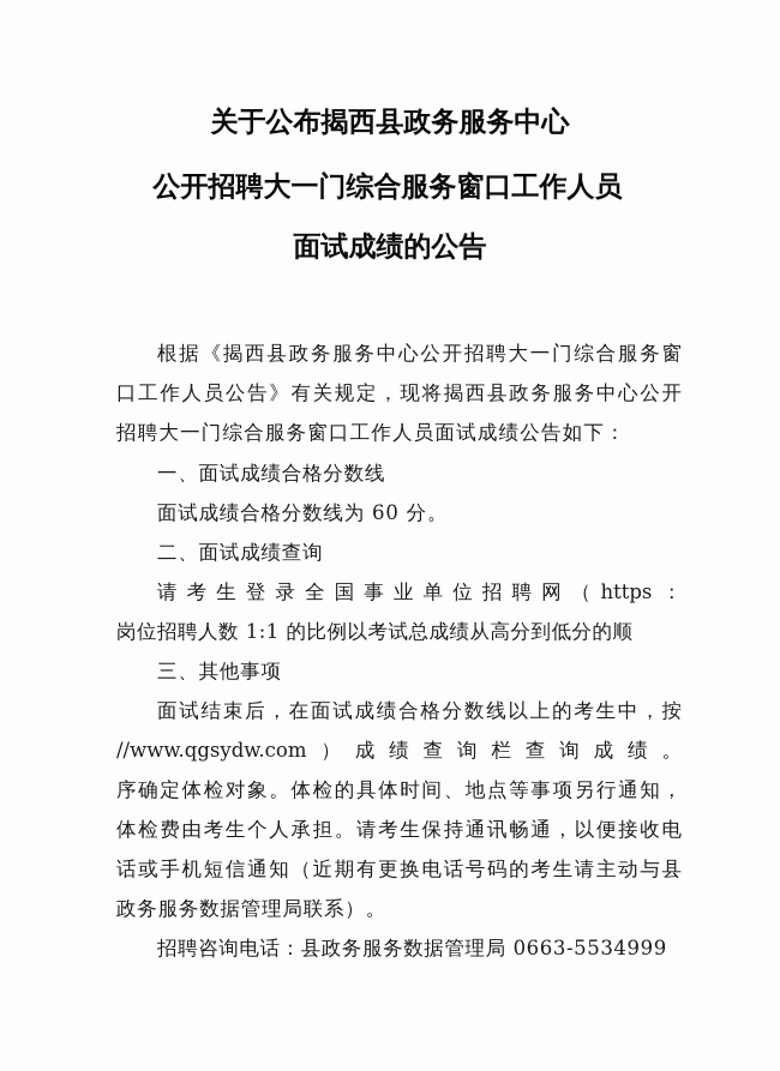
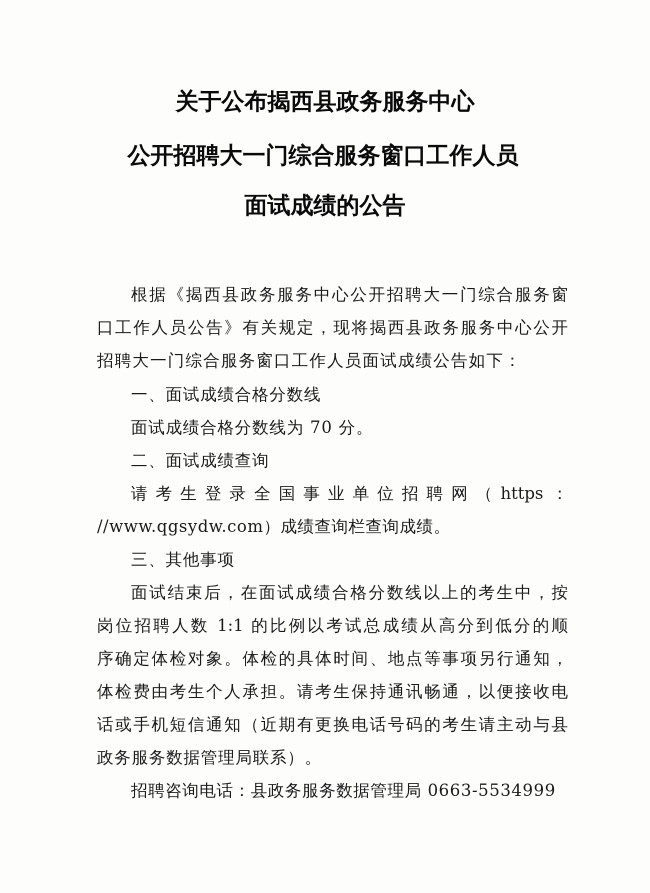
  关于公布揭西县政务服务中心
  公开招聘大一门综合服务窗口工作人员
  面试成绩的公告
  根据《揭西县政务服务中心公开招聘大一门综合服务窗
  口工作人员公告》有关规定，现将揭西县政务服务中心公开
  招聘大一门综合服务窗口工作人员面试成绩公告如下：
  一、面试成绩合格分数线
- 面试成绩合格分数线为 60 分。
+ 面试成绩合格分数线为 70 分。
  二、面试成绩查询
  请考生登录全国事业单位招聘网（https：
- 岗位招聘人数 1:1 的比例以考试总成绩从高分到低分的顺
+ //www.qgsydw.com）成绩查询栏查询成绩。
  三、其他事项
  面试结束后，在面试成绩合格分数线以上的考生中，按
- //www.qgsydw.com）成绩查询栏查询成绩。
+ 岗位招聘人数 1:1 的比例以考试总成绩从高分到低分的顺
  序确定体检对象。体检的具体时间、地点等事项另行通知，
  体检费由考生个人承担。请考生保持通讯畅通，以便接收电
  话或手机短信通知（近期有更换电话号码的考生请主动与县
  政务服务数据管理局联系）。
  招聘咨询电话：县政务服务数据管理局 0663-5534999
